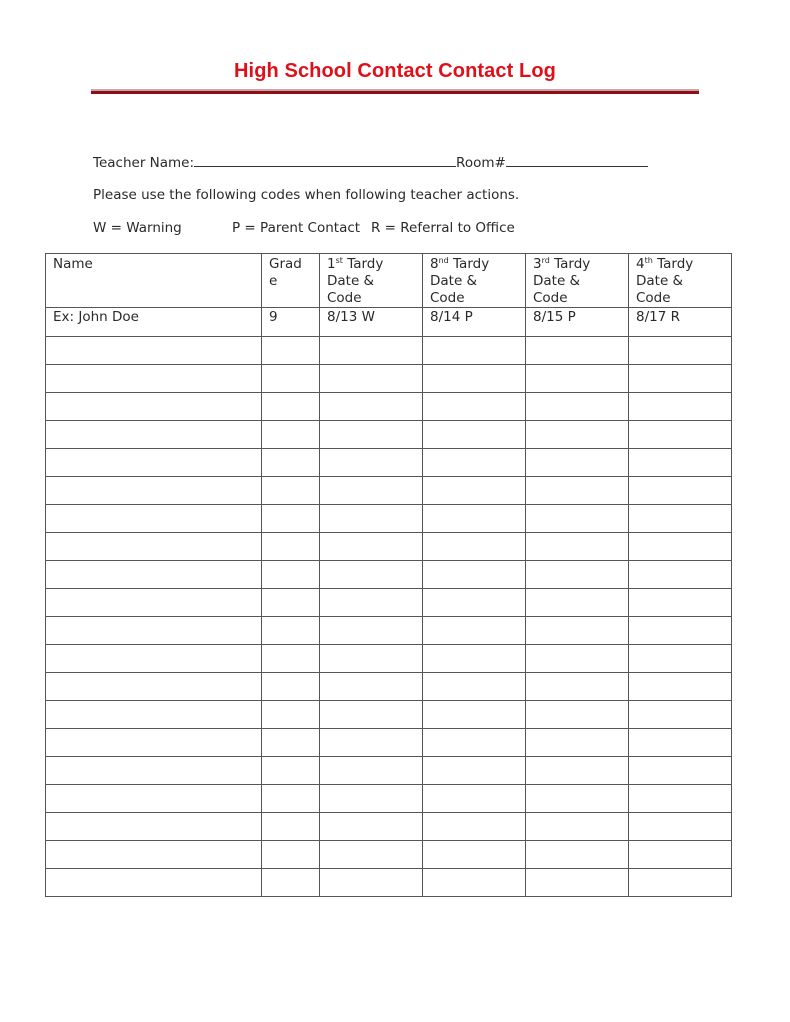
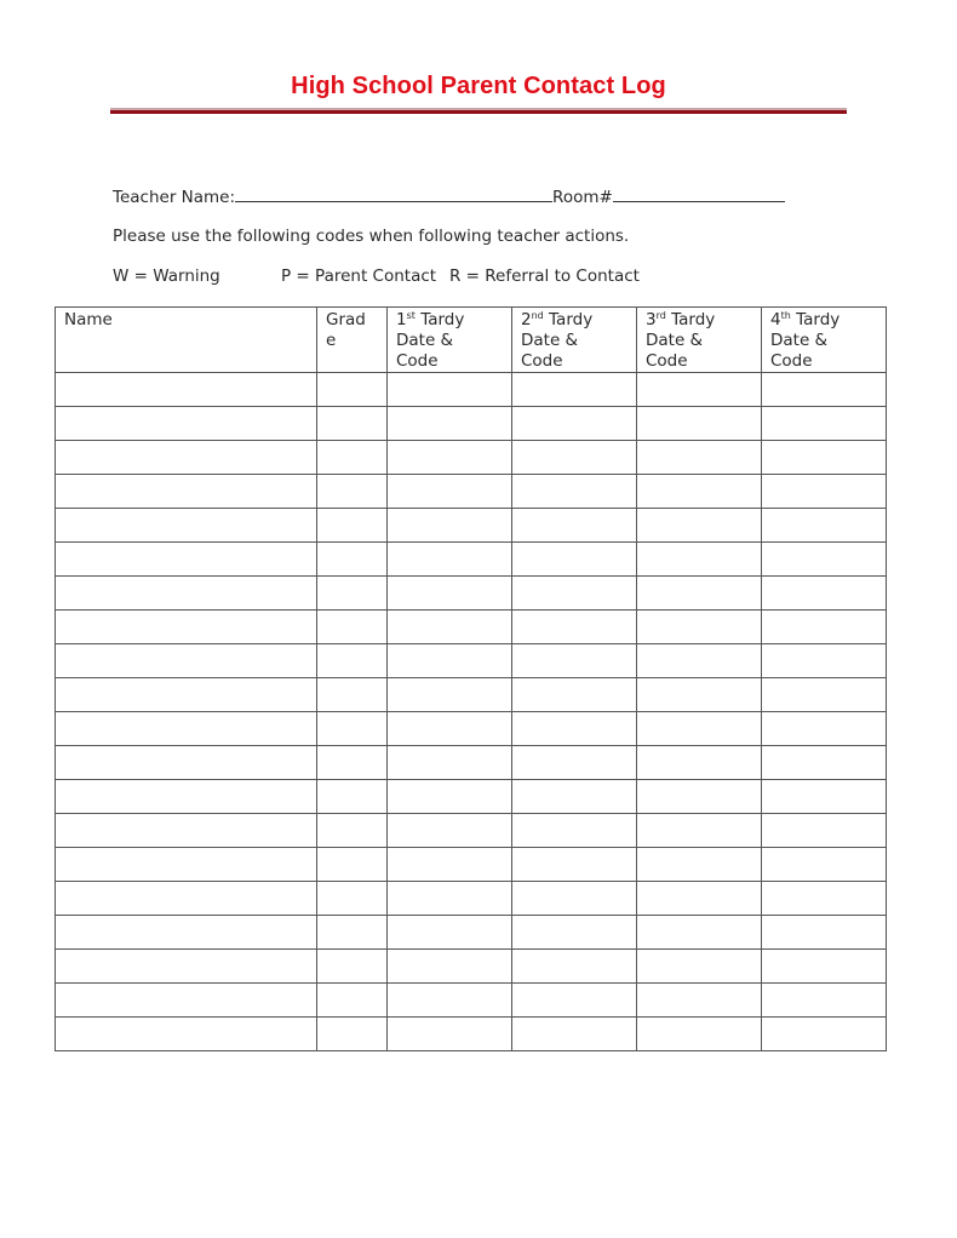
- High School Contact Contact Log
+ High School Parent Contact Log
  Teacher Name: Room#
  Please use the following codes when following teacher actions.
  W = Warning
  P = Parent Contact
- R = Referral to Office
+ R = Referral to Contact
- Name	Grade	1st TardyDate &Code	8nd TardyDate &Code	3rd TardyDate &Code	4th TardyDate &Code
+ Name	Grade	1st TardyDate &Code	2nd TardyDate &Code	3rd TardyDate &Code	4th TardyDate &Code
- Ex: John Doe	9	8/13 W	8/14 P	8/15 P	8/17 R
